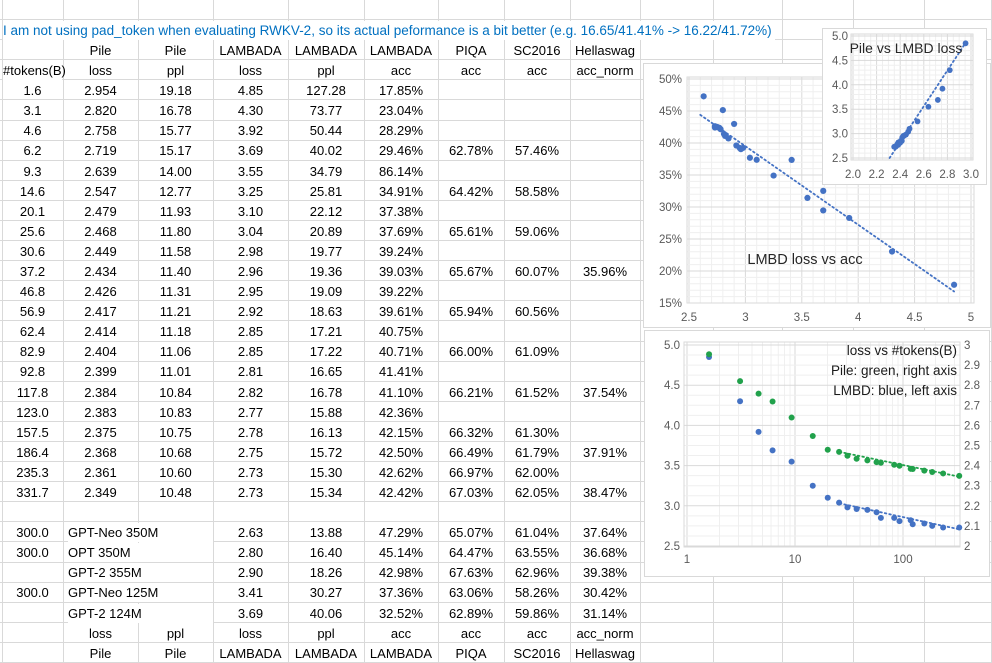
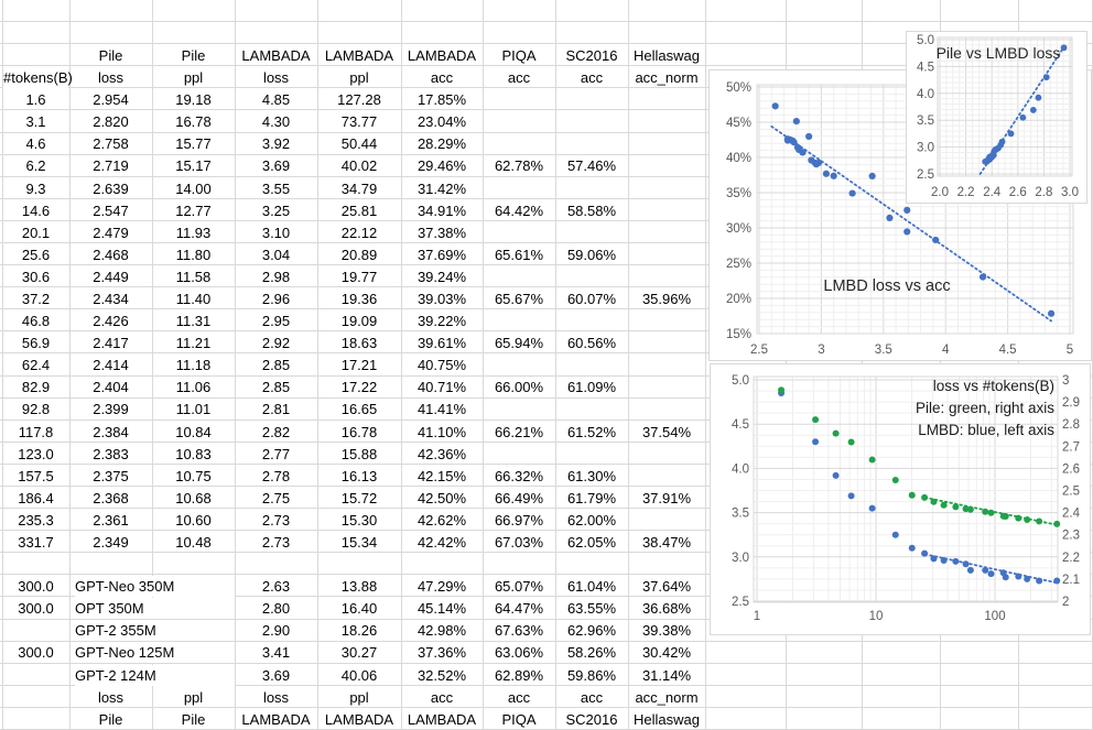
- I am not using pad_token when evaluating RWKV-2, so its actual peformance is a bit better (e.g. 16.65/41.41% -> 16.22/41.72%)
  Pile
  Pile
  LAMBADA
  LAMBADA
  LAMBADA
  PIQA
  SC2016
  Hellaswag
  #tokens(B
  loss
  ppl
  loss
  ppl
  acc
  acc
  acc
  acc_norm
  1.6
  2.954
  19.18
  4.85
  127.28
  17.85%
  3.1
  2.820
  16.78
  4.30
  73.77
  23.04%
  4.6
  2.758
  15.77
  3.92
  50.44
  28.29%
  6.2
  2.719
  15.17
  3.69
  40.02
  29.46%
  62.78%
  57.46%
  9.3
  2.639
  14.00
  3.55
  34.79
- 86.14%
+ 31.42%
  14.6
  2.547
  12.77
  3.25
  25.81
  34.91%
  64.42%
  58.58%
  20.1
  2.479
  11.93
  3.10
  22.12
  37.38%
  25.6
  2.468
  11.80
  3.04
  20.89
  37.69%
  65.61%
  59.06%
  30.6
  2.449
  11.58
  2.98
  19.77
  39.24%
  37.2
  2.434
  11.40
  2.96
  19.36
  39.03%
  65.67%
  60.07%
  35.96%
  46.8
  2.426
  11.31
  2.95
  19.09
  39.22%
  56.9
  2.417
  11.21
  2.92
  18.63
  39.61%
  65.94%
  60.56%
  62.4
  2.414
  11.18
  2.85
  17.21
  40.75%
  82.9
  2.404
  11.06
  2.85
  17.22
  40.71%
  66.00%
  61.09%
  92.8
  2.399
  11.01
  2.81
  16.65
  41.41%
  117.8
  2.384
  10.84
  2.82
  16.78
  41.10%
  66.21%
  61.52%
  37.54%
  123.0
  2.383
  10.83
  2.77
  15.88
  42.36%
  157.5
  2.375
  10.75
  2.78
  16.13
  42.15%
  66.32%
  61.30%
  186.4
  2.368
  10.68
  2.75
  15.72
  42.50%
  66.49%
  61.79%
  37.91%
  235.3
  2.361
  10.60
  2.73
  15.30
  42.62%
  66.97%
  62.00%
  331.7
  2.349
  10.48
  2.73
  15.34
  42.42%
  67.03%
  62.05%
  38.47%
  300.0
  GPT-Neo 350M
  2.63
  13.88
  47.29%
  65.07%
  61.04%
  37.64%
  300.0
  OPT 350M
  2.80
  16.40
  45.14%
  64.47%
  63.55%
  36.68%
  GPT-2 355M
  2.90
  18.26
  42.98%
  67.63%
  62.96%
  39.38%
  300.0
  GPT-Neo 125M
  3.41
  30.27
  37.36%
  63.06%
  58.26%
  30.42%
  GPT-2 124M
  3.69
  40.06
  32.52%
  62.89%
  59.86%
  31.14%
  loss
  ppl
  loss
  ppl
  acc
  acc
  acc
  acc_norm
  Pile
  Pile
  LAMBADA
  LAMBADA
  LAMBADA
  PIQA
  SC2016
  Hellaswag
  2.5
  3
  3.5
  4
  4.5
  5
  15%
  20%
  25%
  30%
  35%
  40%
  45%
  50%
  LMBD loss vs acc
  2.0
  2.2
  2.4
  2.6
  2.8
  3.0
  2.5
  3.0
  3.5
  4.0
  4.5
  5.0
  Pile vs LMBD loss
  1
  10
  100
  2.5
  3.0
  3.5
  4.0
  4.5
  5.0
  2
  2.1
  2.2
  2.3
  2.4
  2.5
  2.6
  2.7
  2.8
  2.9
  3
  loss vs #tokens(B)
  Pile: green, right axis
  LMBD: blue, left axis
